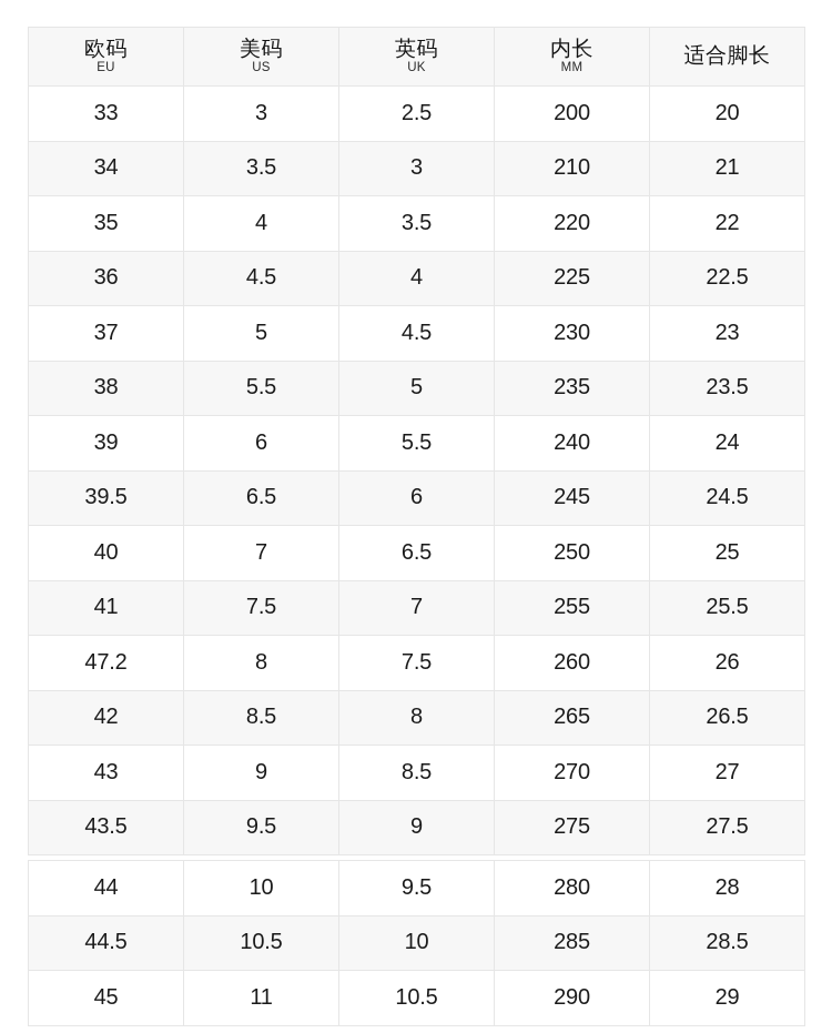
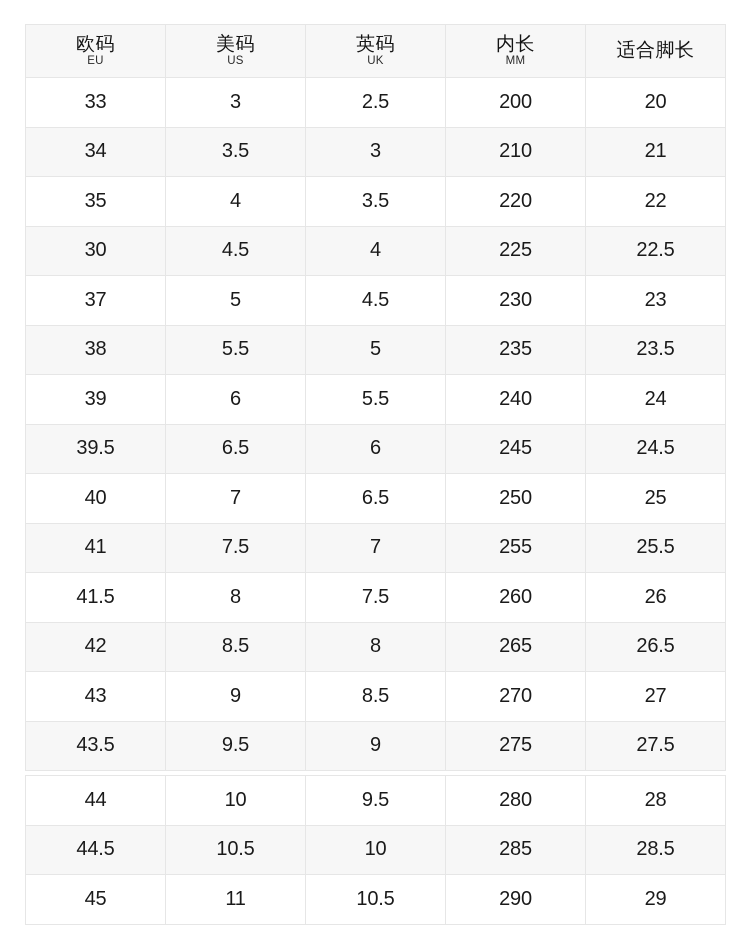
  欧码 EU	美码 US	英码 UK	内长 MM	适合脚长
  33	3	2.5	200	20
  34	3.5	3	210	21
  35	4	3.5	220	22
- 36	4.5	4	225	22.5
+ 30	4.5	4	225	22.5
  37	5	4.5	230	23
  38	5.5	5	235	23.5
  39	6	5.5	240	24
  39.5	6.5	6	245	24.5
  40	7	6.5	250	25
  41	7.5	7	255	25.5
- 47.2	8	7.5	260	26
+ 41.5	8	7.5	260	26
  42	8.5	8	265	26.5
  43	9	8.5	270	27
  43.5	9.5	9	275	27.5
  44	10	9.5	280	28
  44.5	10.5	10	285	28.5
  45	11	10.5	290	29
